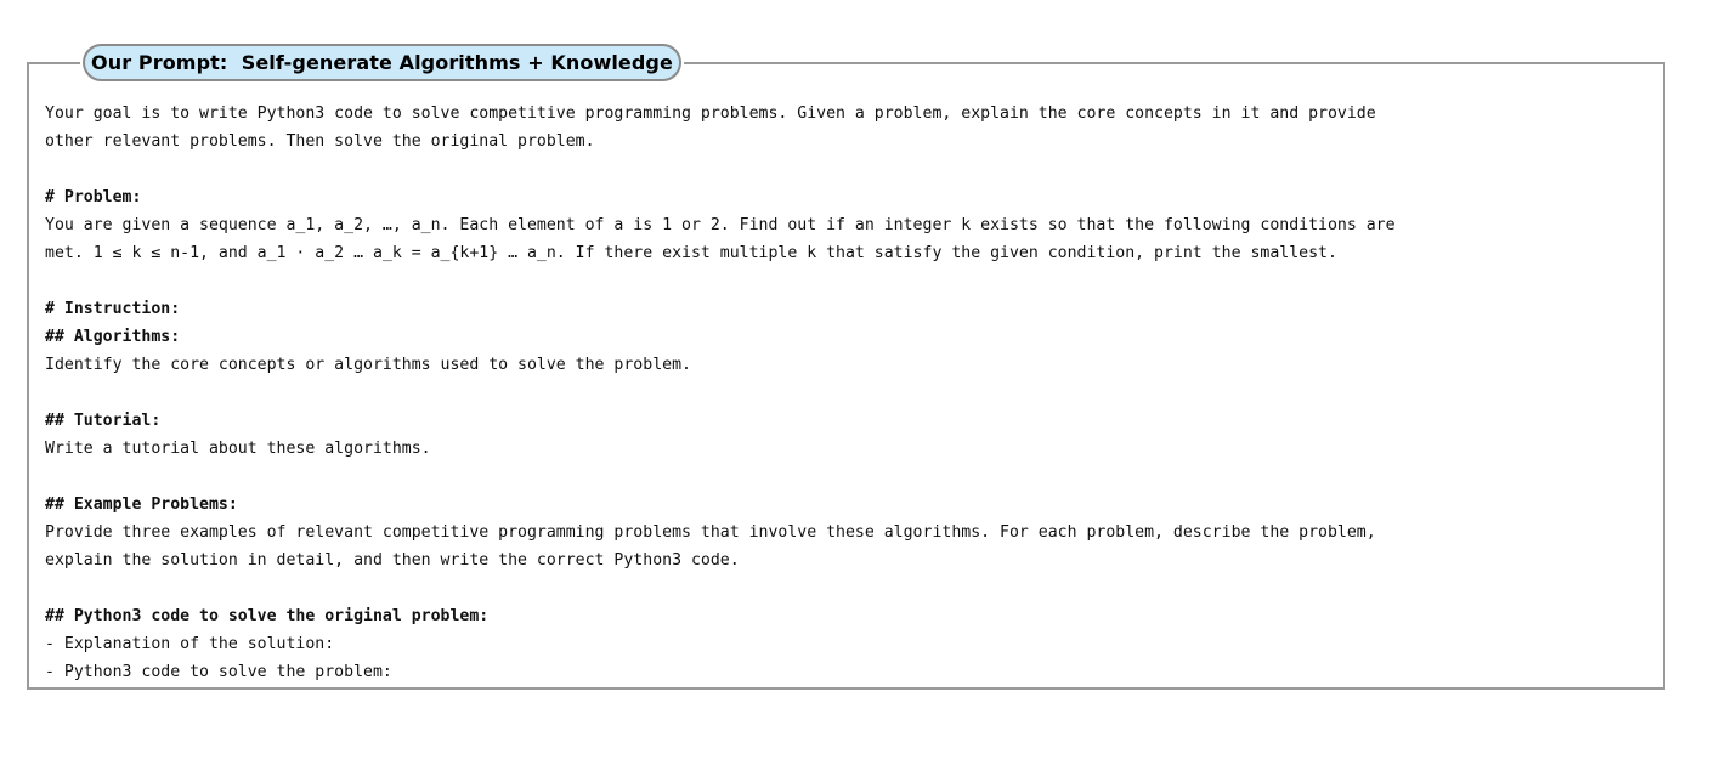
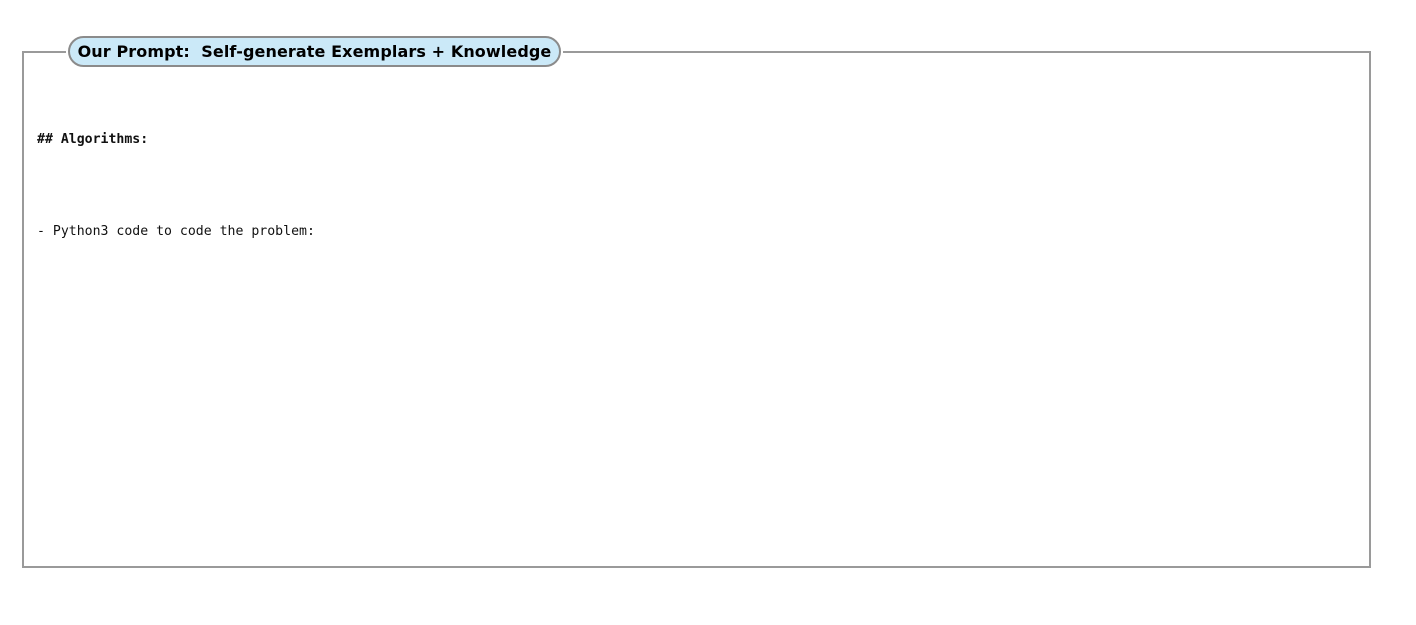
- Our Prompt: Self-generate Algorithms + Knowledge
+ Our Prompt: Self-generate Exemplars + Knowledge
- Your goal is to write Python3 code to solve competitive programming problems. Given a problem, explain the core concepts in it and provide
- other relevant problems. Then solve the original problem.
- # Problem:
- You are given a sequence a_1, a_2, …, a_n. Each element of a is 1 or 2. Find out if an integer k exists so that the following conditions are
- met. 1 ≤ k ≤ n-1, and a_1 · a_2 … a_k = a_{k+1} … a_n. If there exist multiple k that satisfy the given condition, print the smallest.
- # Instruction:
  ## Algorithms:
- Identify the core concepts or algorithms used to solve the problem.
- ## Tutorial:
- Write a tutorial about these algorithms.
- ## Example Problems:
- Provide three examples of relevant competitive programming problems that involve these algorithms. For each problem, describe the problem,
- explain the solution in detail, and then write the correct Python3 code.
- ## Python3 code to solve the original problem:
- - Explanation of the solution:
- - Python3 code to solve the problem:
+ - Python3 code to code the problem:
